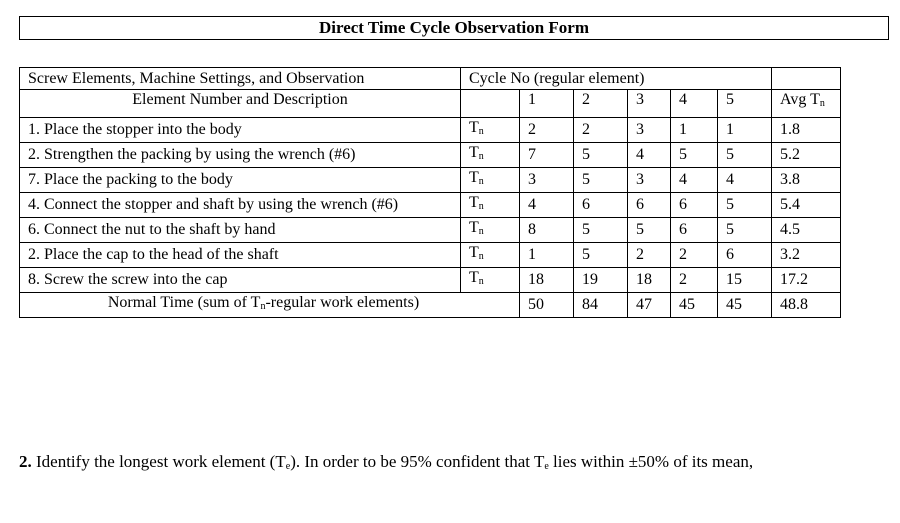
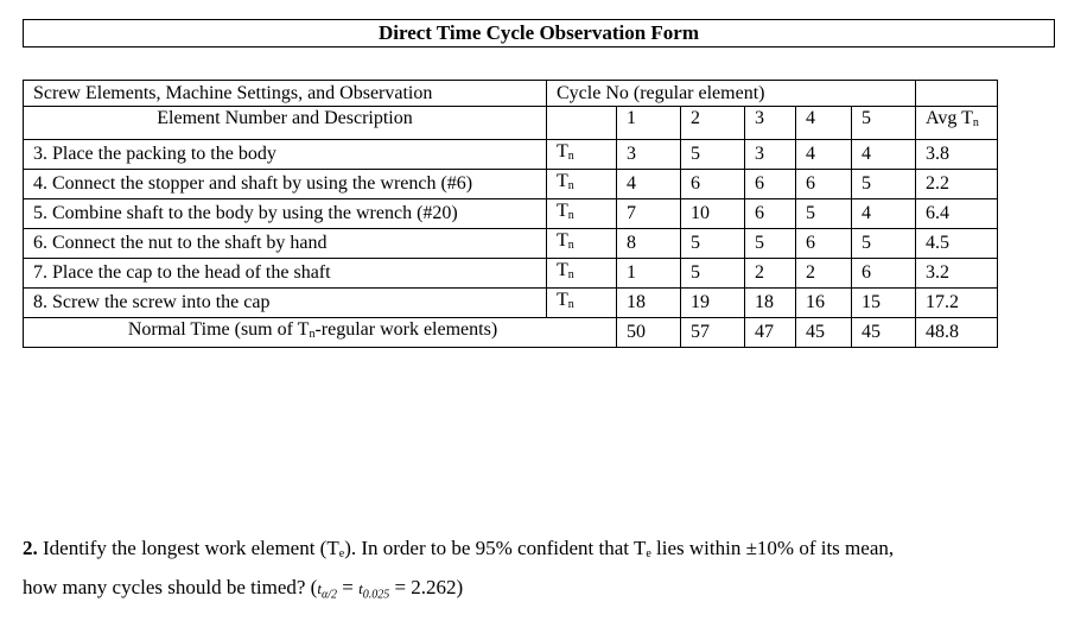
  Direct Time Cycle Observation Form
  Screw Elements, Machine Settings, and Observation	Cycle No (regular element)
  Element Number and Description		1	2	3	4	5	Avg Tn
- 1. Place the stopper into the body	Tn	2	2	3	1	1	1.8
- 2. Strengthen the packing by using the wrench (#6)	Tn	7	5	4	5	5	5.2
- 7. Place the packing to the body	Tn	3	5	3	4	4	3.8
+ 3. Place the packing to the body	Tn	3	5	3	4	4	3.8
- 4. Connect the stopper and shaft by using the wrench (#6)	Tn	4	6	6	6	5	5.4
+ 4. Connect the stopper and shaft by using the wrench (#6)	Tn	4	6	6	6	5	2.2
+ 5. Combine shaft to the body by using the wrench (#20)	Tn	7	10	6	5	4	6.4
  6. Connect the nut to the shaft by hand	Tn	8	5	5	6	5	4.5
- 2. Place the cap to the head of the shaft	Tn	1	5	2	2	6	3.2
+ 7. Place the cap to the head of the shaft	Tn	1	5	2	2	6	3.2
- 8. Screw the screw into the cap	Tn	18	19	18	2	15	17.2
+ 8. Screw the screw into the cap	Tn	18	19	18	16	15	17.2
- Normal Time (sum of Tn-regular work elements)	50	84	47	45	45	48.8
+ Normal Time (sum of Tn-regular work elements)	50	57	47	45	45	48.8
- 2. Identify the longest work element (Te). In order to be 95% confident that Te lies within ±50% of its mean,
+ 2. Identify the longest work element (Te). In order to be 95% confident that Te lies within ±10% of its mean,
+ how many cycles should be timed? (tα/2 = t0.025 = 2.262)
